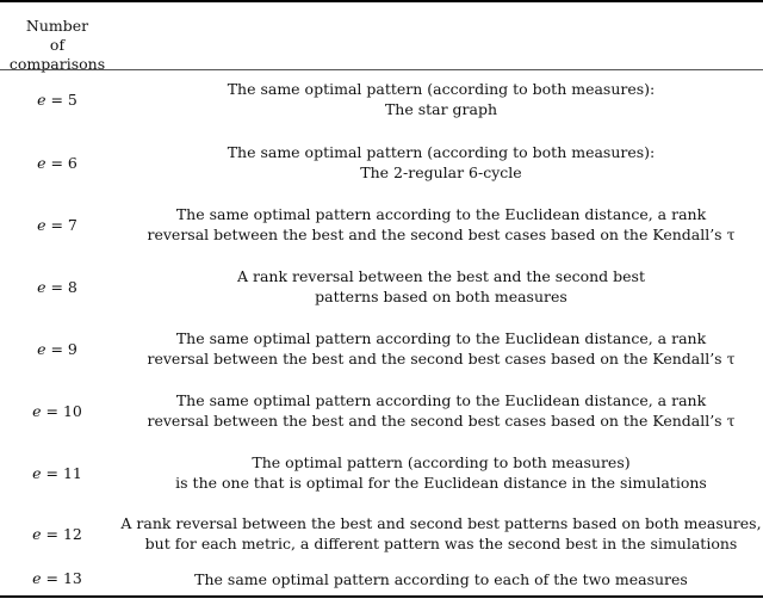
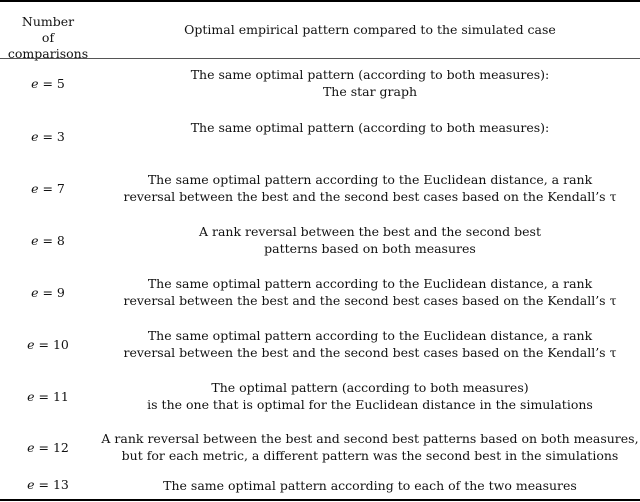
  Number
  of comparisons
+ Optimal empirical pattern compared to the simulated case
  e = 5
  The same optimal pattern (according to both measures):
  The star graph
- e = 6
+ e = 3
  The same optimal pattern (according to both measures):
- The 2-regular 6-cycle
  e = 7
  The same optimal pattern according to the Euclidean distance, a rank
  reversal between the best and the second best cases based on the Kendall’s τ
  e = 8
  A rank reversal between the best and the second best
  patterns based on both measures
  e = 9
  The same optimal pattern according to the Euclidean distance, a rank
  reversal between the best and the second best cases based on the Kendall’s τ
  e = 10
  The same optimal pattern according to the Euclidean distance, a rank
  reversal between the best and the second best cases based on the Kendall’s τ
  e = 11
  The optimal pattern (according to both measures)
  is the one that is optimal for the Euclidean distance in the simulations
  e = 12
  A rank reversal between the best and second best patterns based on both measures,
  but for each metric, a different pattern was the second best in the simulations
  e = 13
  The same optimal pattern according to each of the two measures
